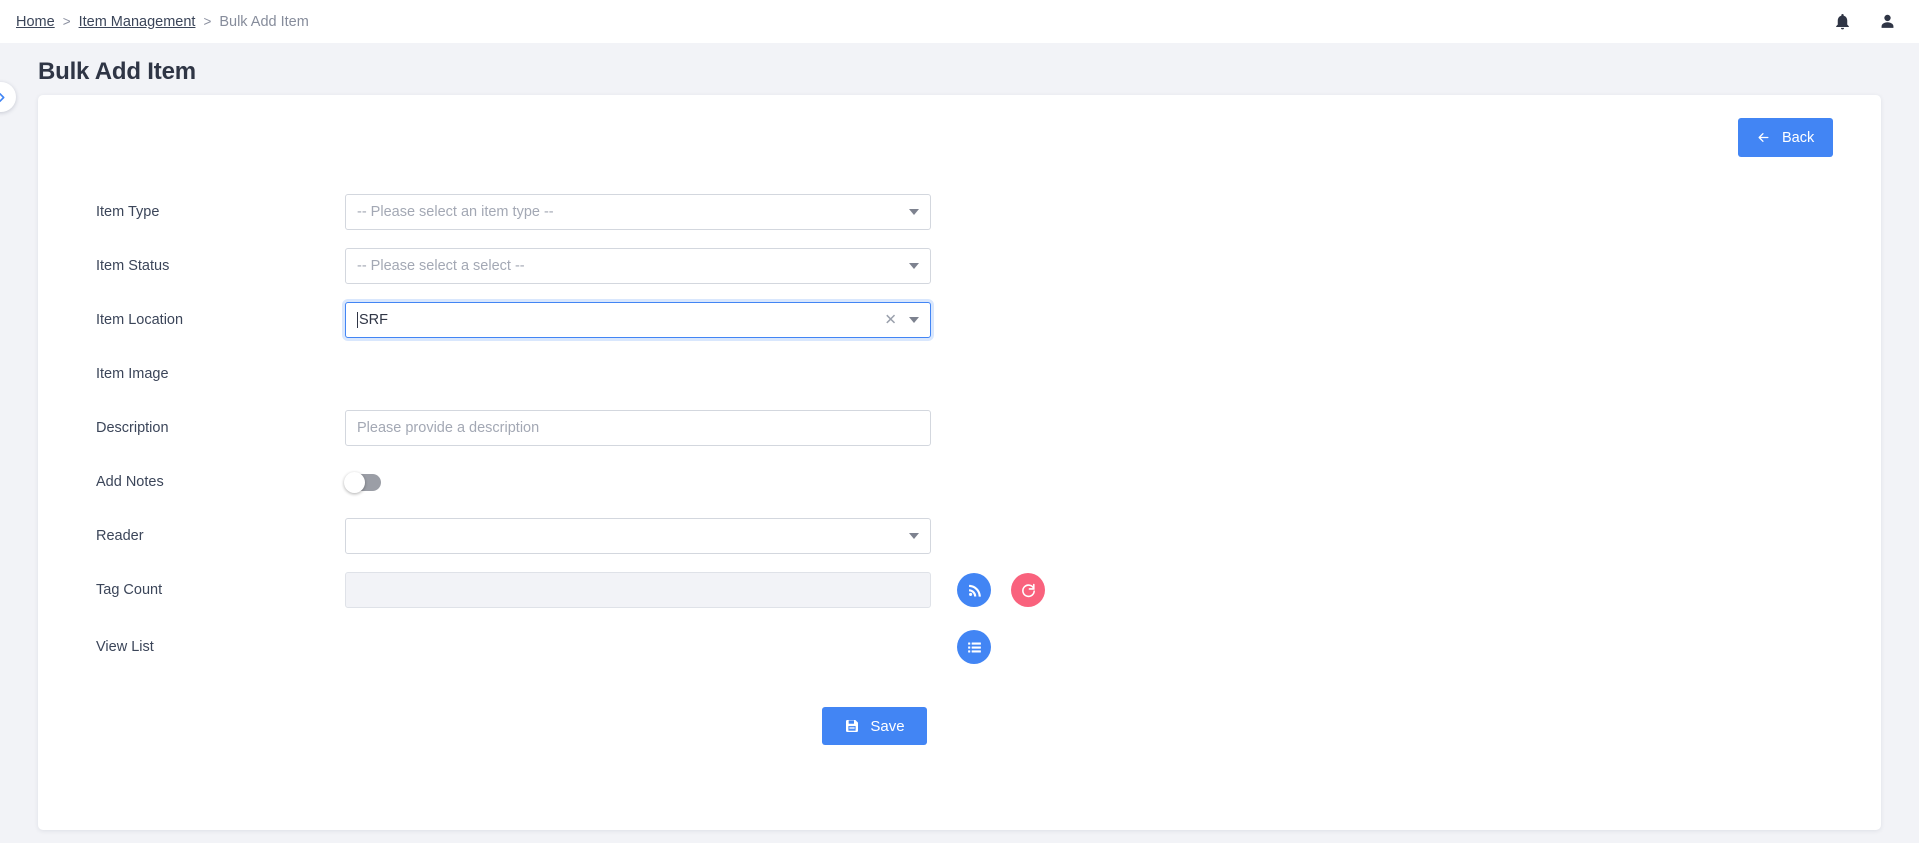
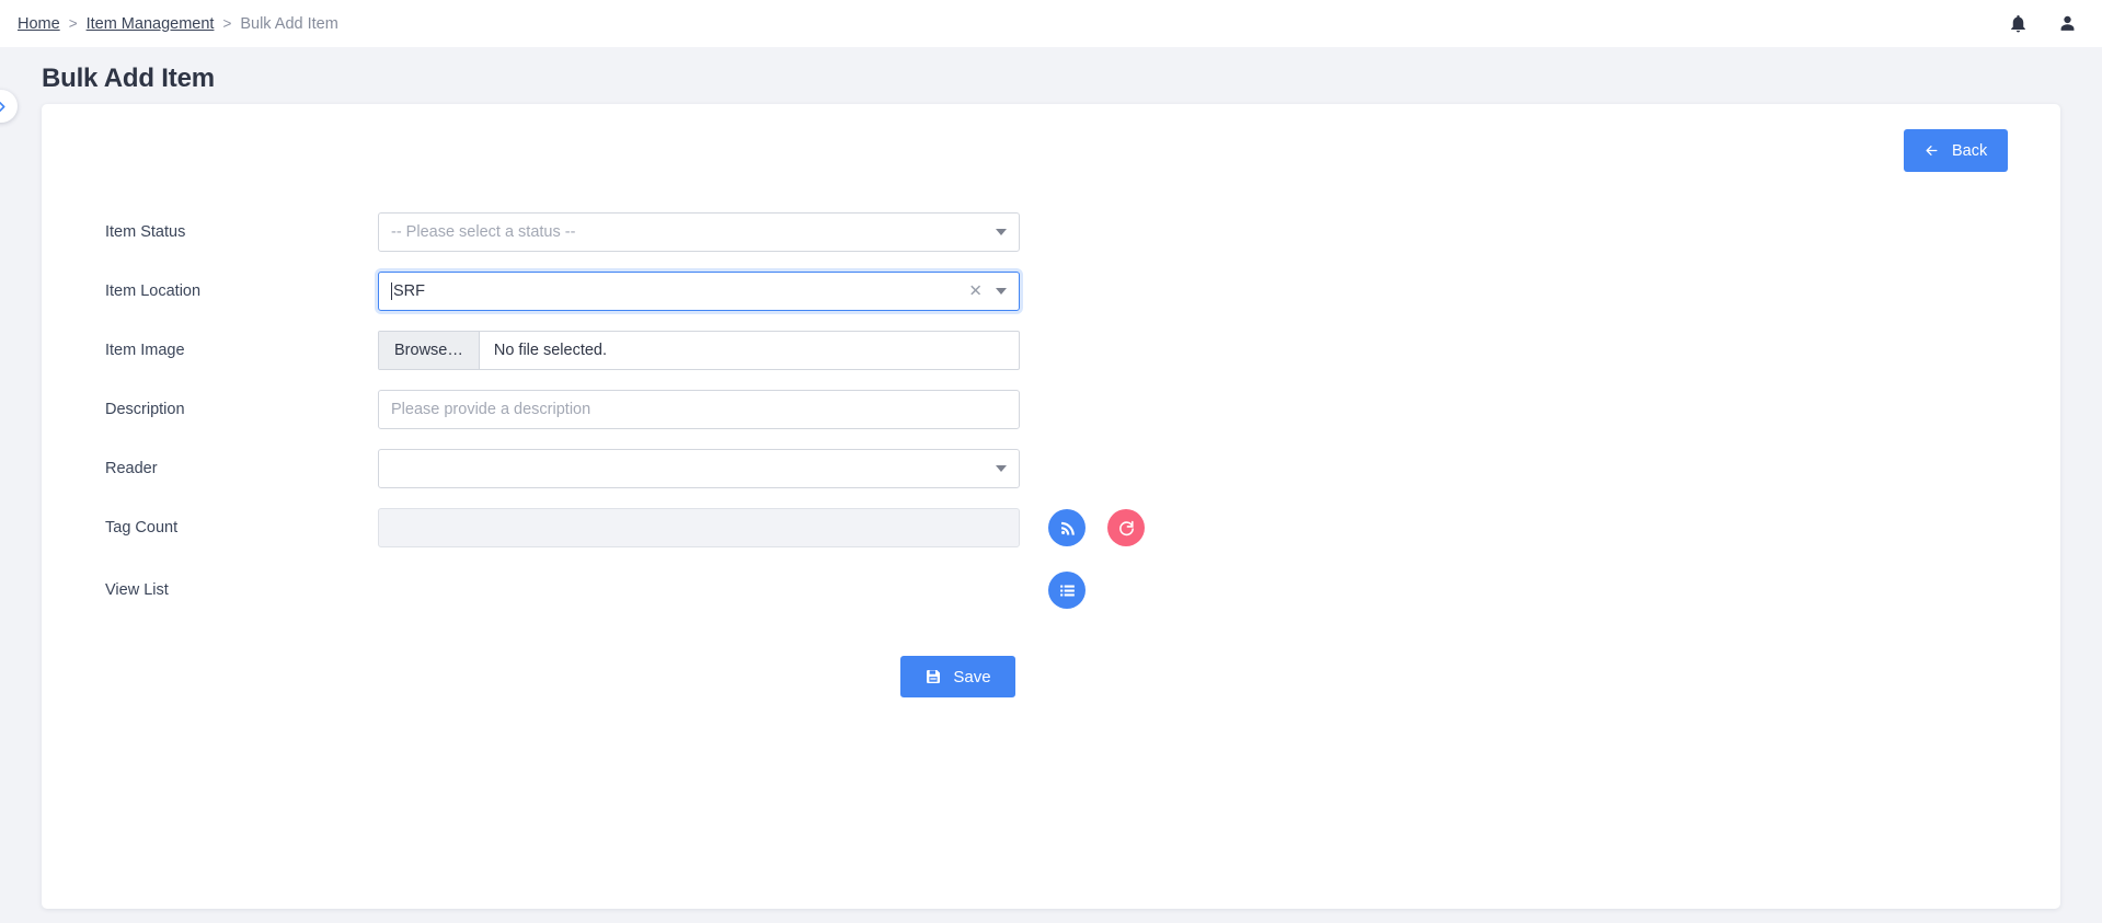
  Home
  >
  Item Management
  >
  Bulk Add Item
  Bulk Add Item
  Back
- Item Type
- -- Please select an item type --
  Item Status
- -- Please select a select --
+ -- Please select a status --
  Item Location
  SRF
  ✕
  Item Image
+ Browse…
+ No file selected.
  Description
  Please provide a description
- Add Notes
  Reader
  Tag Count
  View List
  Save
